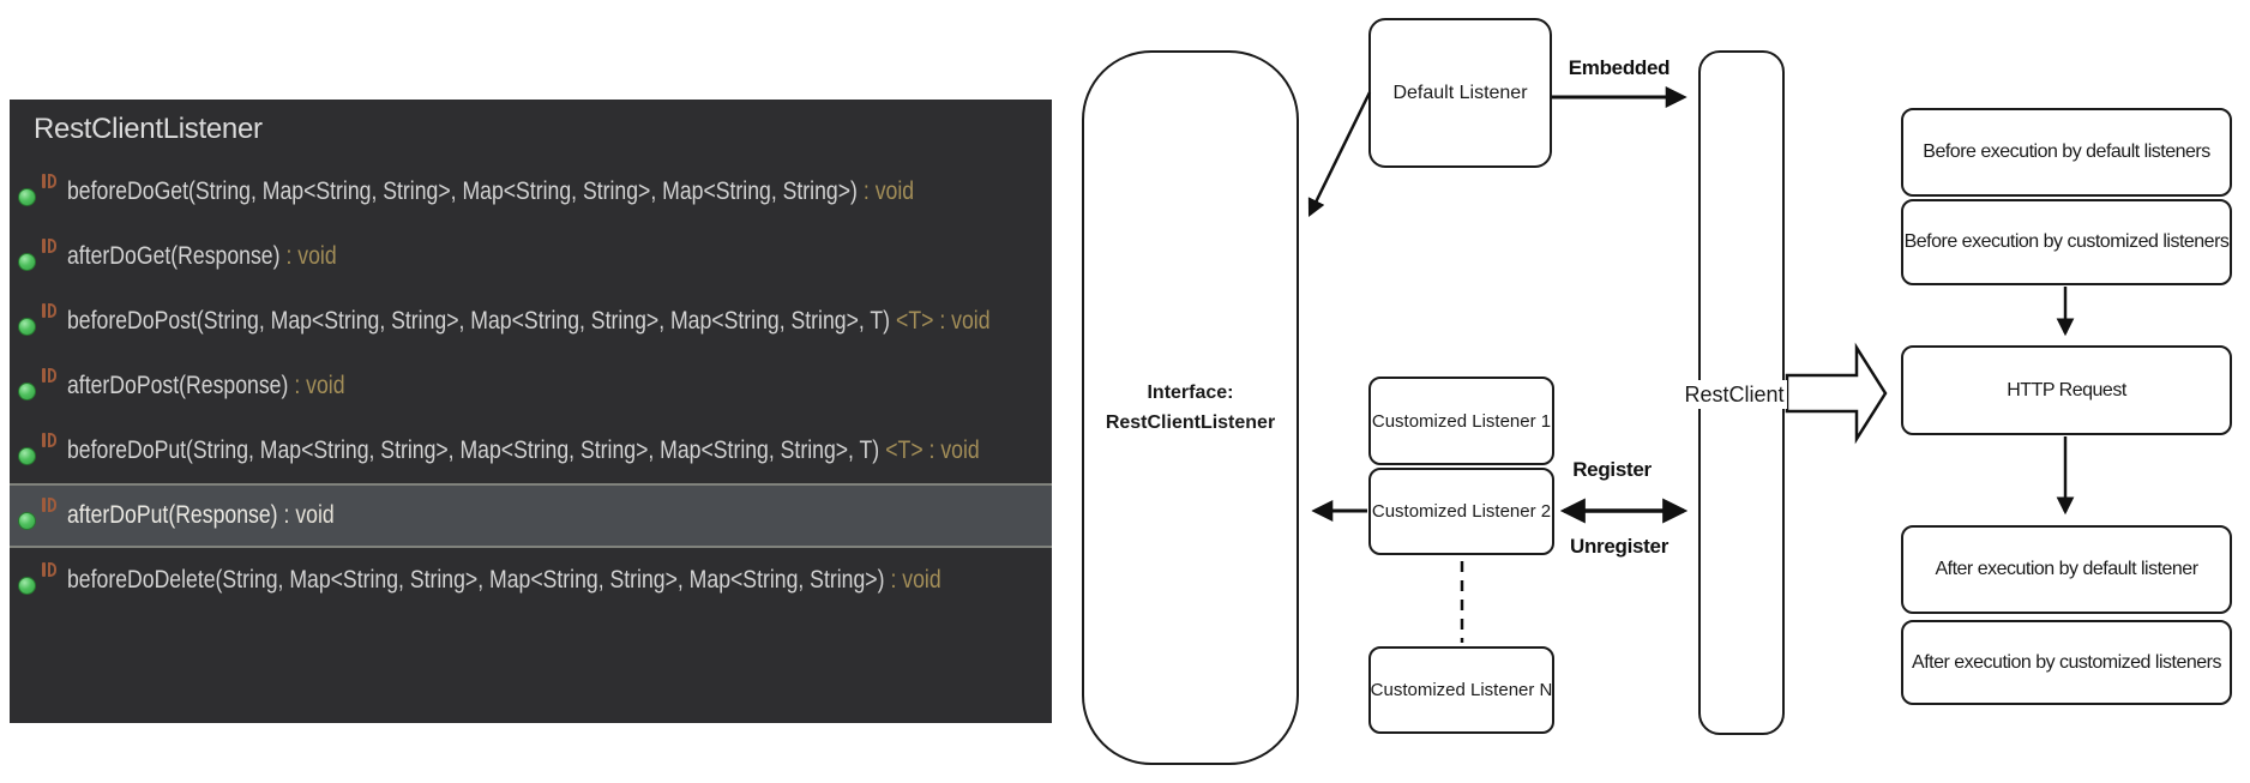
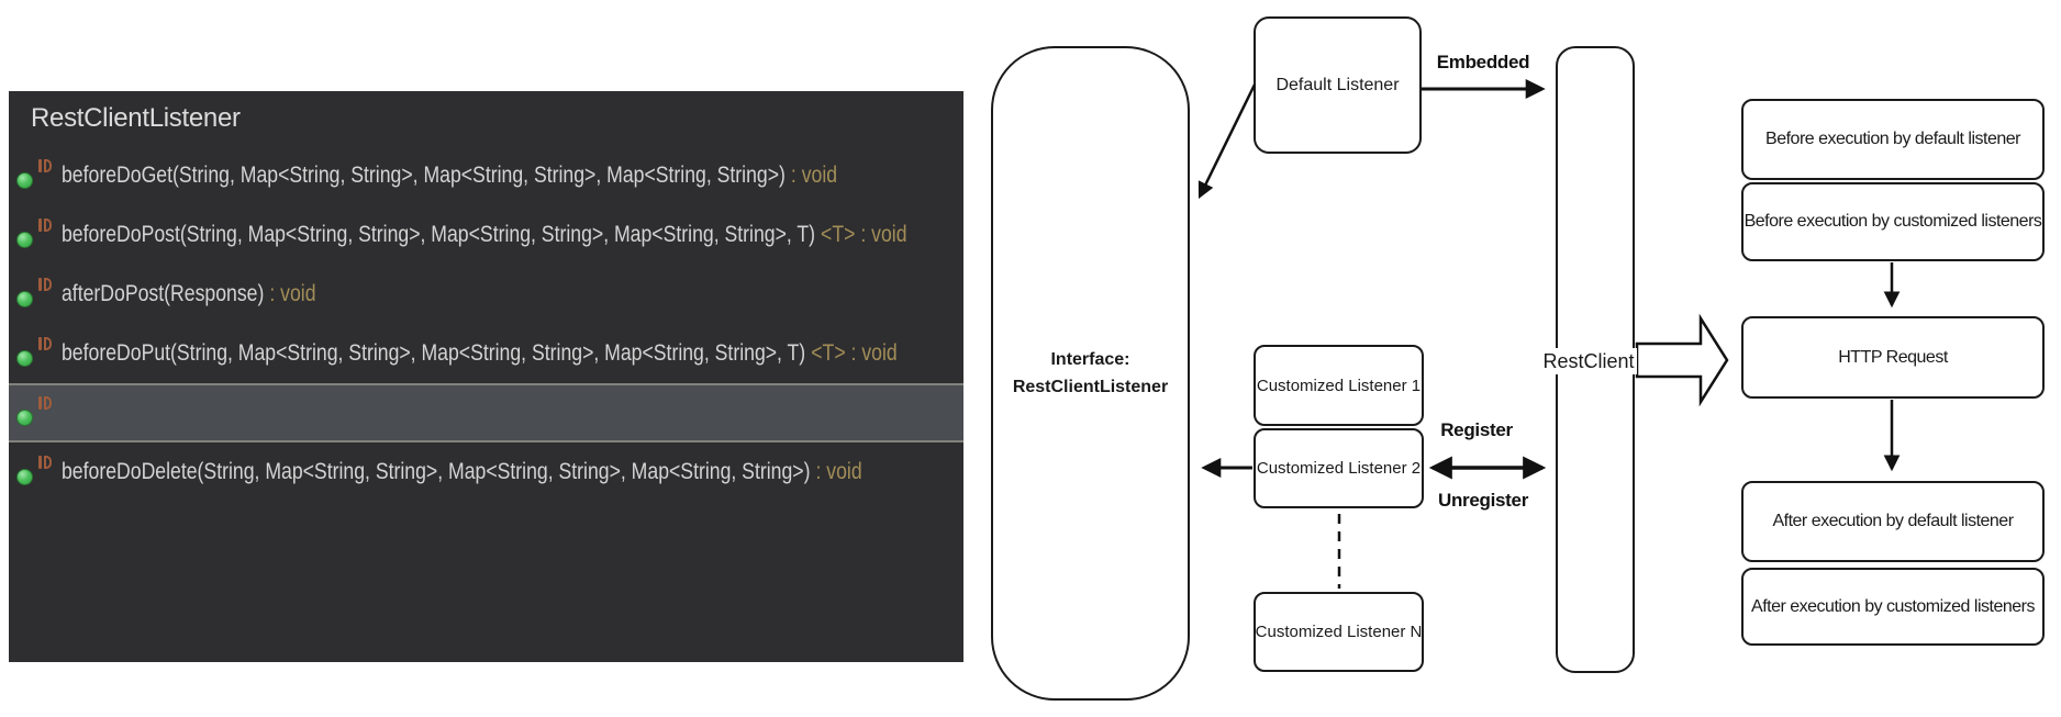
  RestClientListener
  beforeDoGet(String, Map<String, String>, Map<String, String>, Map<String, String>) : void
- afterDoGet(Response) : void
  beforeDoPost(String, Map<String, String>, Map<String, String>, Map<String, String>, T) <T> : void
  afterDoPost(Response) : void
  beforeDoPut(String, Map<String, String>, Map<String, String>, Map<String, String>, T) <T> : void
- afterDoPut(Response) : void
  beforeDoDelete(String, Map<String, String>, Map<String, String>, Map<String, String>) : void
  Interface:
  RestClientListener
  Default Listener
  Customized Listener 1
  Customized Listener 2
  Customized Listener N
  RestClient
  Embedded
  Register
  Unregister
- Before execution by default listeners
+ Before execution by default listener
  Before execution by customized listeners
  HTTP Request
  After execution by default listener
  After execution by customized listeners
